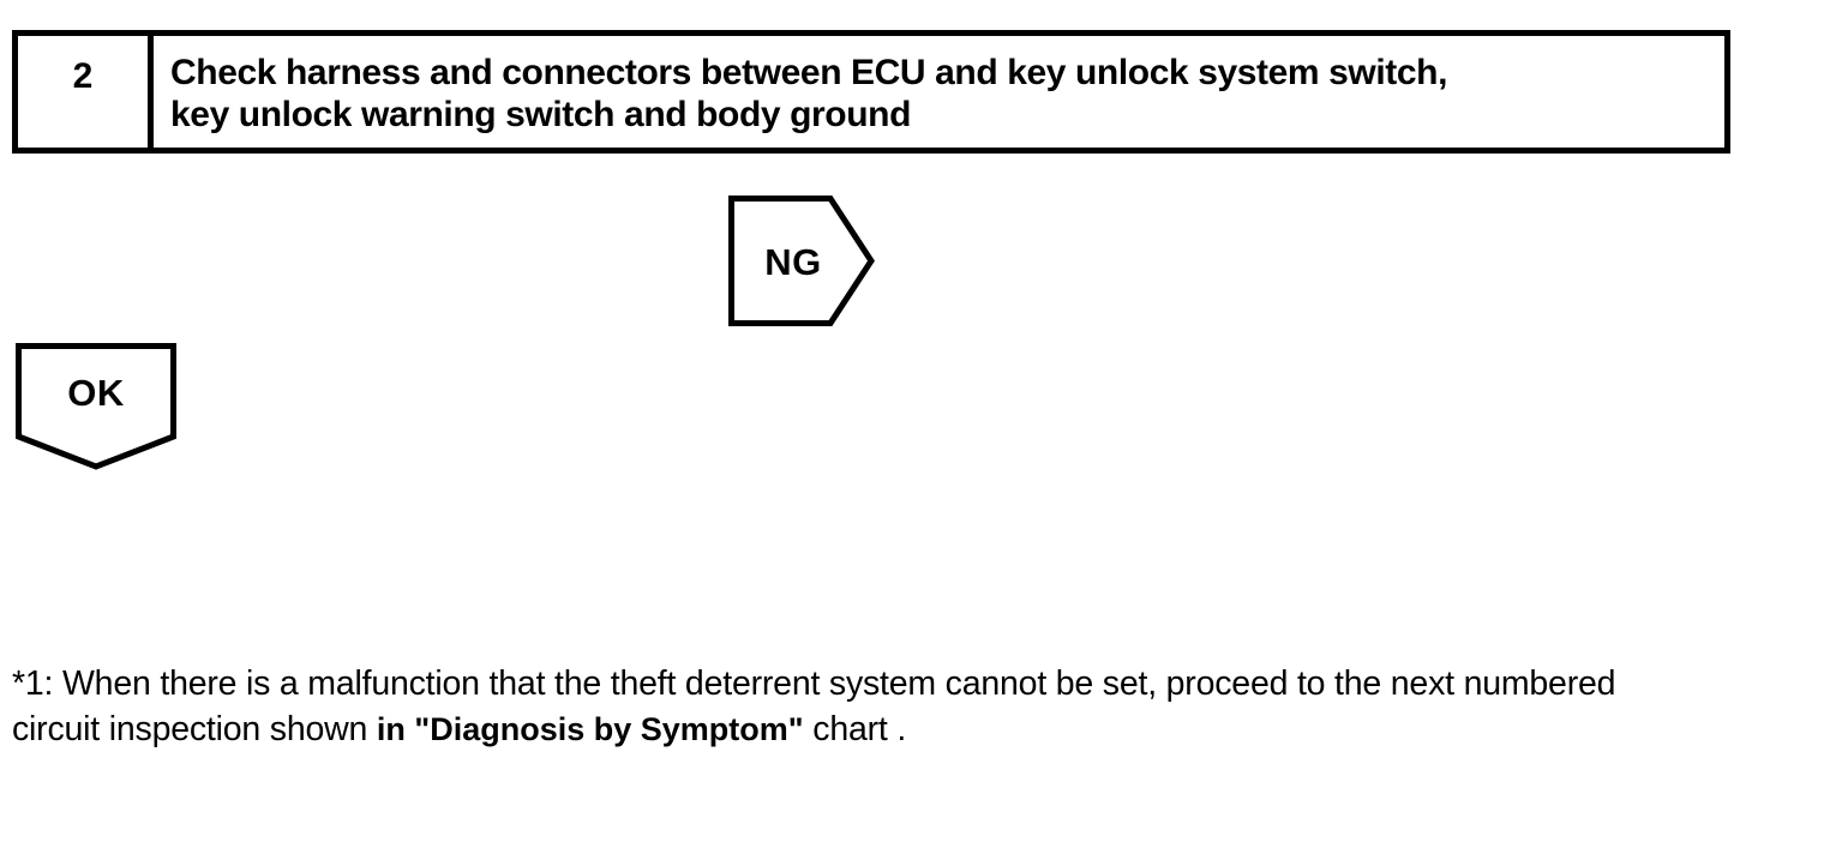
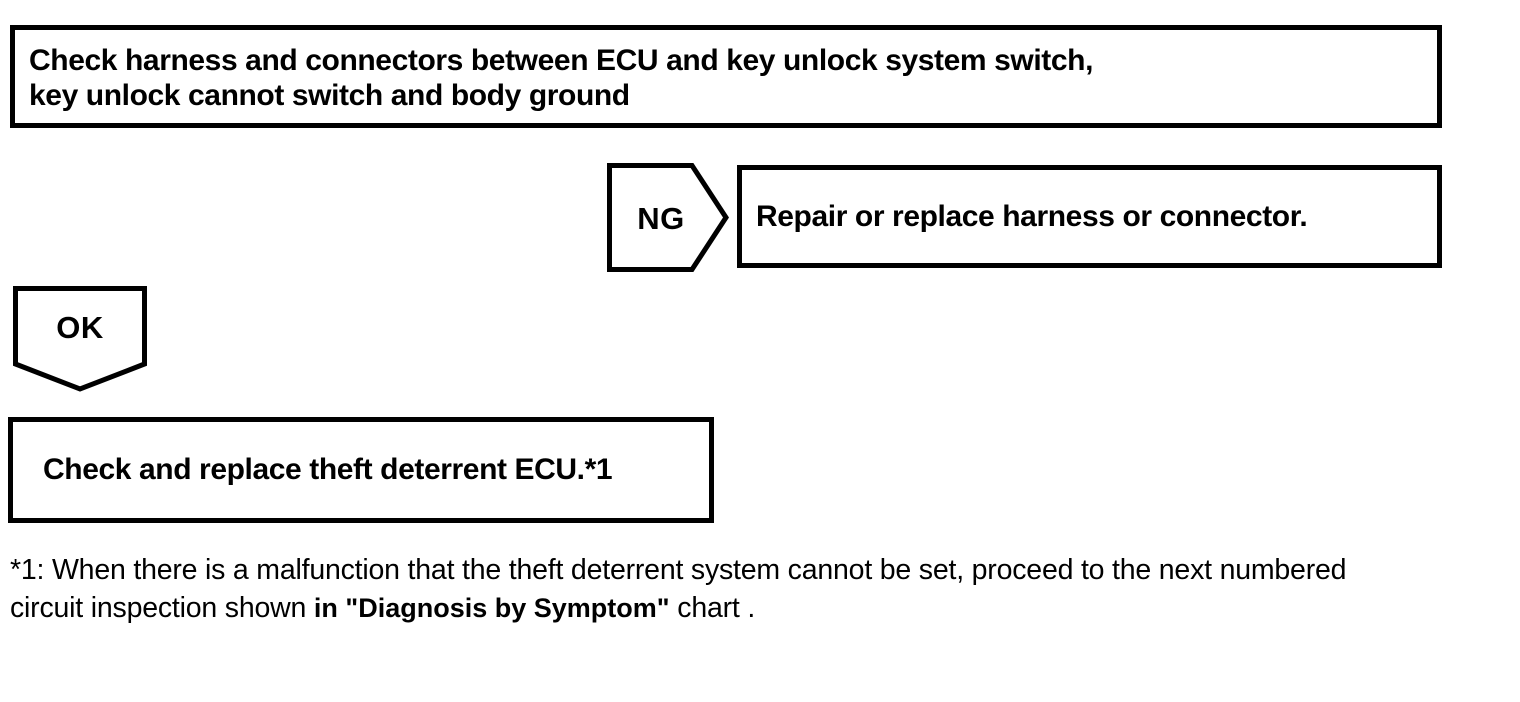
- 2
  Check harness and connectors between ECU and key unlock system switch,
- key unlock warning switch and body ground
+ key unlock cannot switch and body ground
  NG
+ Repair or replace harness or connector.
  OK
+ Check and replace theft deterrent ECU.*1
  *1: When there is a malfunction that the theft deterrent system cannot be set, proceed to the next numbered
  circuit inspection shown in "Diagnosis by Symptom" chart .
